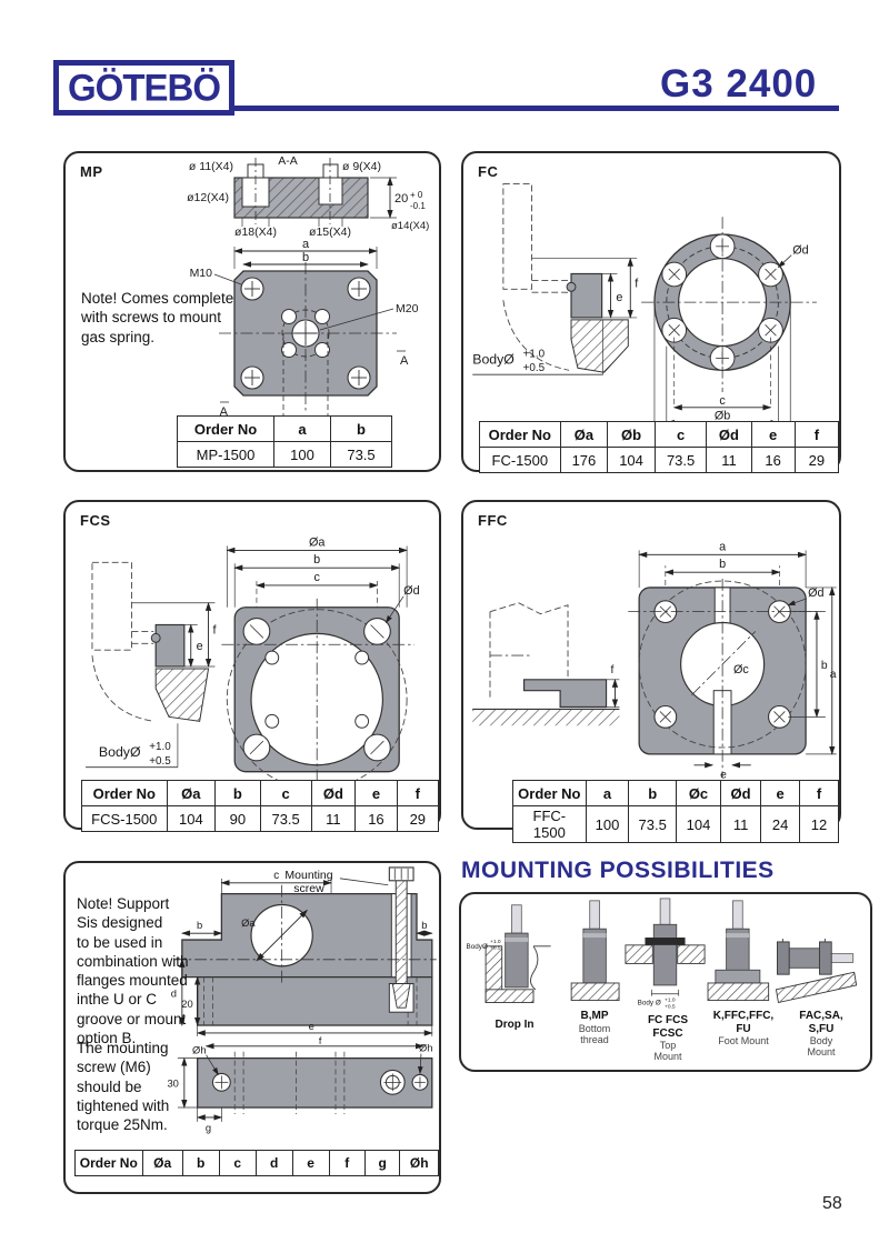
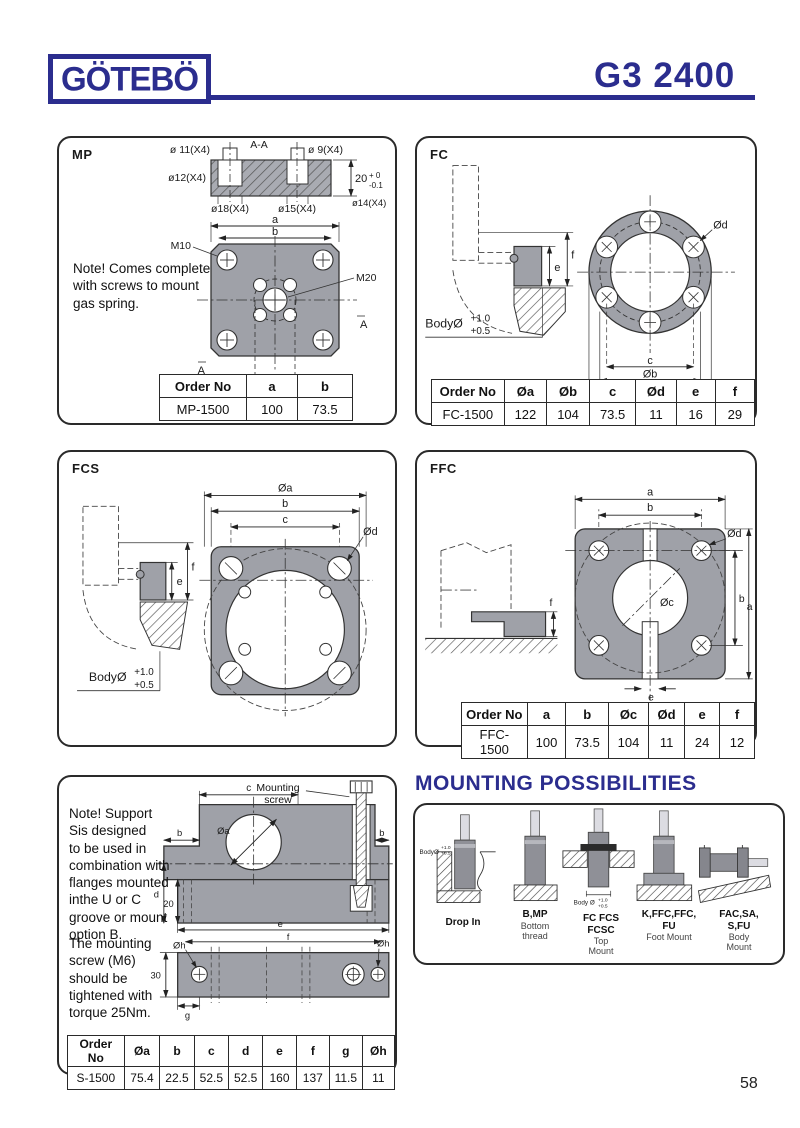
  GÖTEBÖ
  G3 2400
  MP
  Note! Comes complete
  with screws to mount
  gas spring.
  ø 11(X4)
  A-A
  ø 9(X4)
  ø12(X4)
  ø18(X4)
  ø15(X4)
  20
  + 0
  -0.1
  ø14(X4)
  a
  b
  M10
  M20
  A
  A
  Order No	a	b
  MP-1500	100	73.5
  FC
  e
  f
  BodyØ
  +1.0
  +0.5
  Ød
  c
  Øb
  Order No	Øa	Øb	c	Ød	e	f
- FC-1500	176	104	73.5	11	16	29
+ FC-1500	122	104	73.5	11	16	29
  FCS
  e
  f
  BodyØ
  +1.0
  +0.5
  Øa
  b
  c
  Ød
- Order No	Øa	b	c	Ød	e	f
- FCS-1500	104	90	73.5	11	16	29
  FFC
  f
  a
  b
  Øc
  Ød
  b
  a
  e
  Order No	a	b	Øc	Ød	e	f
  FFC-1500	100	73.5	104	11	24	12
  Note! Support
  Sis designed
  to be used in
  combination with
  flanges mounted
  inthe U or C
  groove or mount
  option B.
  The mounting
  screw (M6)
  should be
  tightened with
  torque 25Nm.
  Mounting
  screw
  c
  Øa
  b
  b
  d
  20
  e
  f
  Øh
  Øh
  30
  g
  Order No	Øa	b	c	d	e	f	g	Øh
+ S-1500	75.4	22.5	52.5	52.5	160	137	11.5	11
  MOUNTING POSSIBILITIES
  Drop In
  B,MP
  Bottom
  thread
  FC FCS
  FCSC
  Top
  Mount
  K,FFC,FFC,
  FU
  Foot Mount
  FAC,SA,
  S,FU
  Body
  Mount
  58
